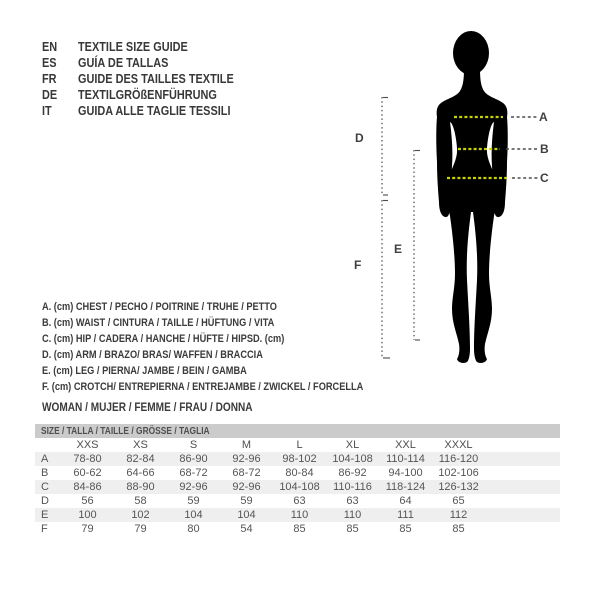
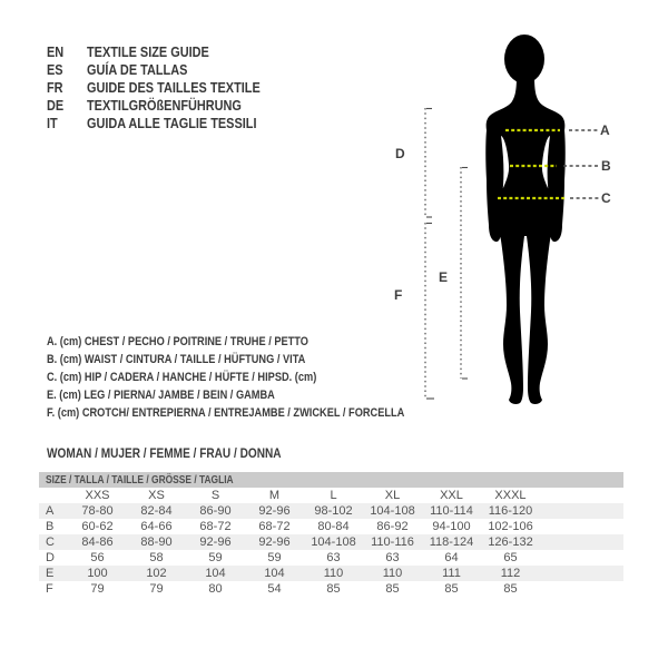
  EN
  TEXTILE SIZE GUIDE
  ES
  GUÍA DE TALLAS
  FR
  GUIDE DES TAILLES TEXTILE
  DE
  TEXTILGRÖßENFÜHRUNG
  IT
  GUIDA ALLE TAGLIE TESSILI
  A
  B
  C
  D
  E
  F
  A. (cm) CHEST / PECHO / POITRINE / TRUHE / PETTO
  B. (cm) WAIST / CINTURA / TAILLE / HÜFTUNG / VITA
  C. (cm) HIP / CADERA / HANCHE / HÜFTE / HIPSD. (cm)
- D. (cm) ARM / BRAZO/ BRAS/ WAFFEN / BRACCIA
  E. (cm) LEG / PIERNA/ JAMBE / BEIN / GAMBA
  F. (cm) CROTCH/ ENTREPIERNA / ENTREJAMBE / ZWICKEL / FORCELLA
  WOMAN / MUJER / FEMME / FRAU / DONNA
  SIZE / TALLA / TAILLE / GRÖSSE / TAGLIA
  	XXS	XS	S	M	L	XL	XXL	XXXL
  A	78-80	82-84	86-90	92-96	98-102	104-108	110-114	116-120
  B	60-62	64-66	68-72	68-72	80-84	86-92	94-100	102-106
  C	84-86	88-90	92-96	92-96	104-108	110-116	118-124	126-132
  D	56	58	59	59	63	63	64	65
  E	100	102	104	104	110	110	111	112
  F	79	79	80	54	85	85	85	85
